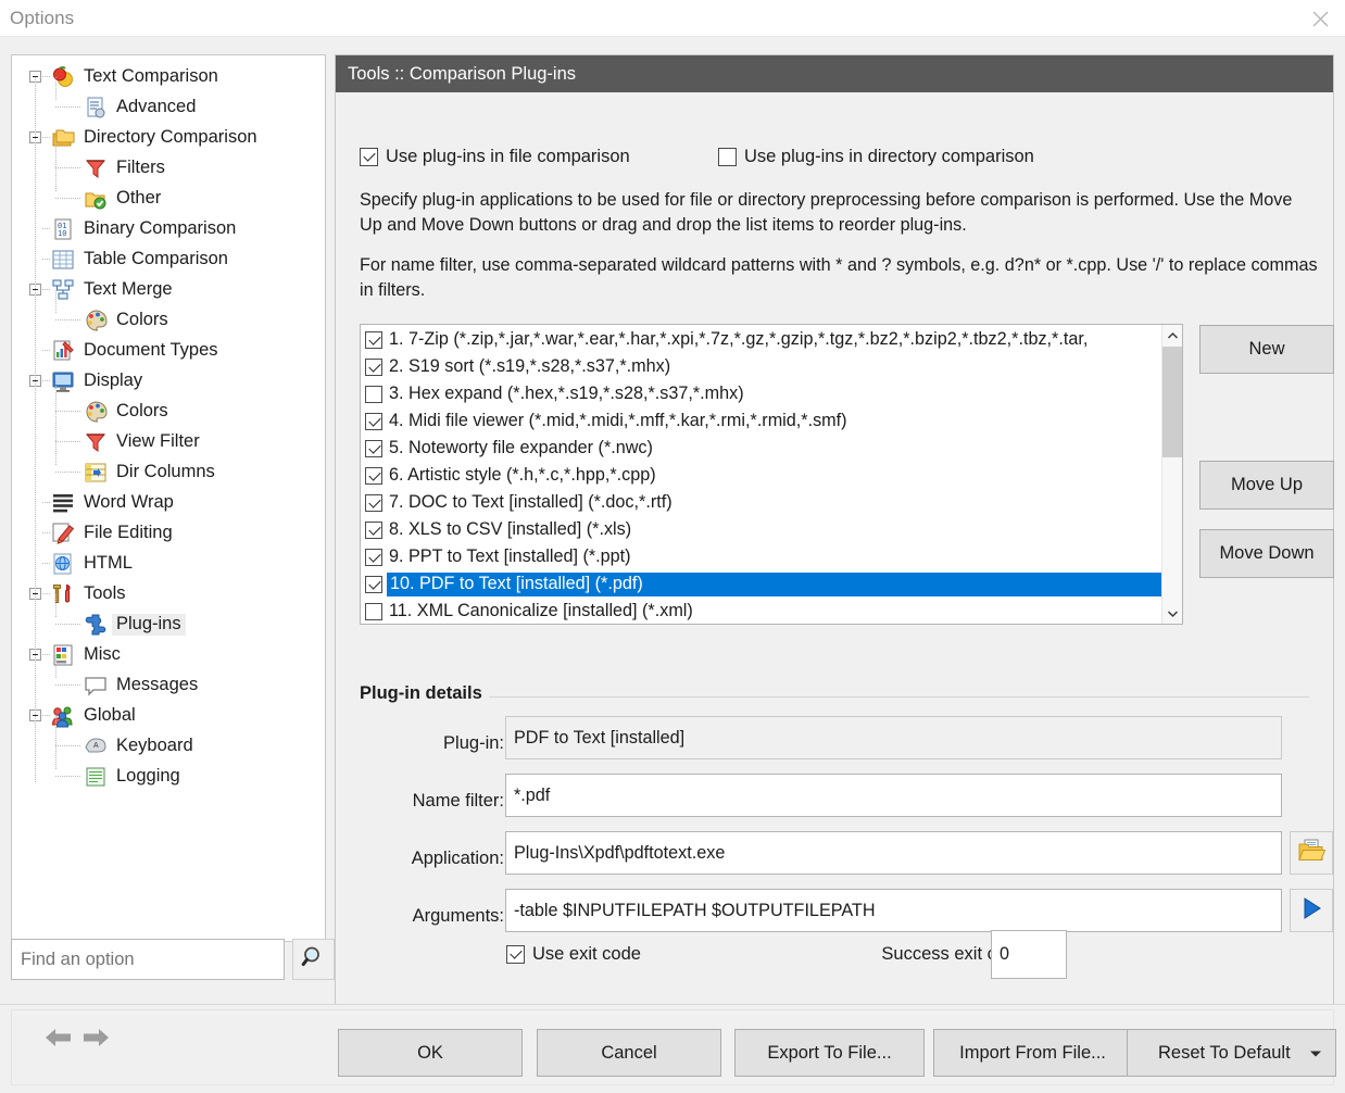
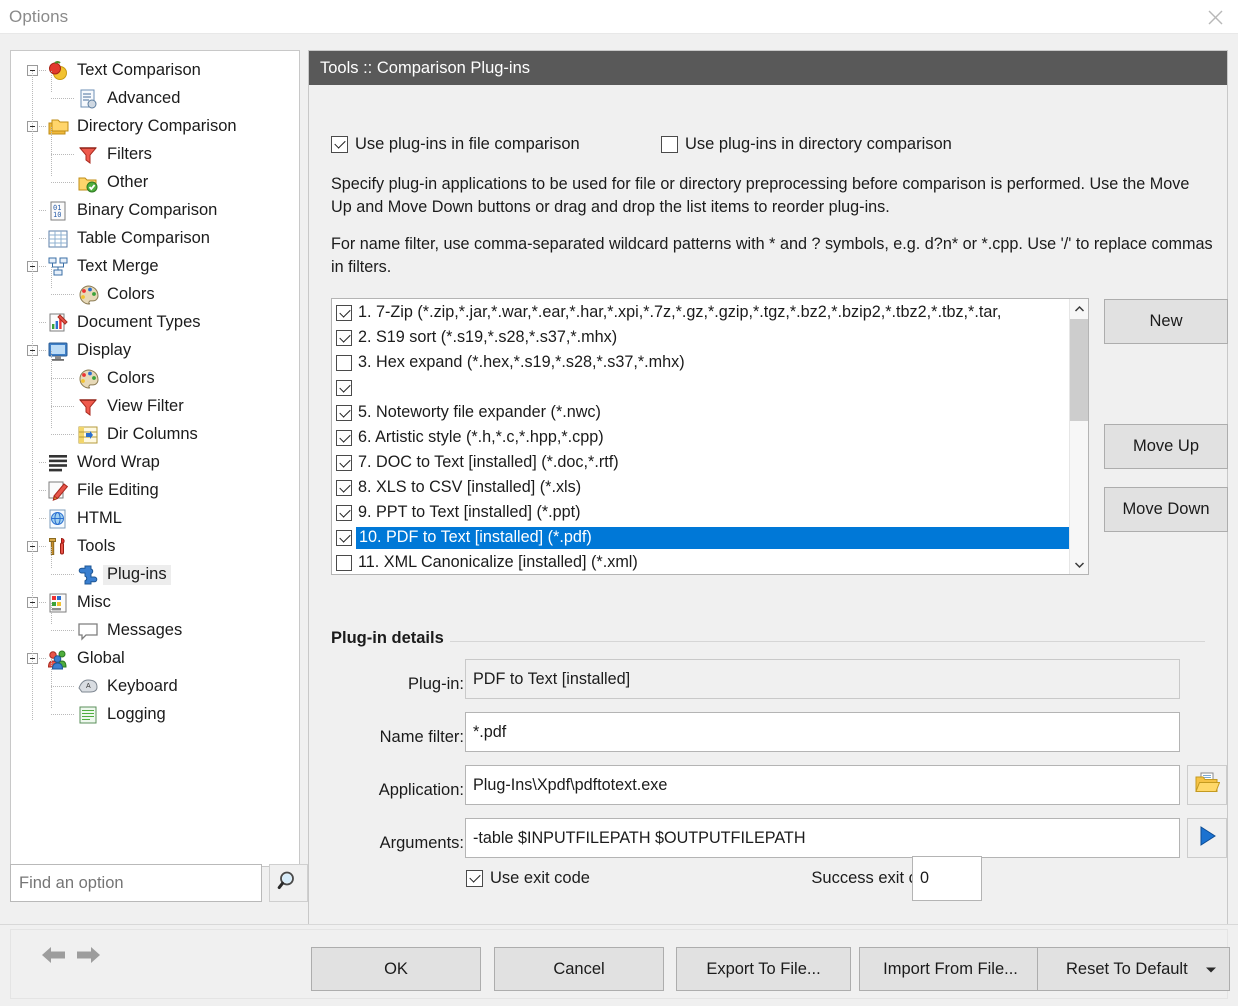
  Options
  Text Comparison
  Advanced
  Directory Comparison
  Filters
  Other
  01
  10
  Binary Comparison
  Table Comparison
  Text Merge
  Colors
  Document Types
  Display
  Colors
  View Filter
  Dir Columns
  Word Wrap
  File Editing
  HTML
  Tools
  Plug-ins
  Misc
  Messages
  Global
  Keyboard
  Logging
  Find an option
  Tools :: Comparison Plug-ins
  Use plug-ins in file comparison
  Use plug-ins in directory comparison
  Specify plug-in applications to be used for file or directory preprocessing before comparison is performed. Use the Move Up and Move Down buttons or drag and drop the list items to reorder plug-ins.
  For name filter, use comma-separated wildcard patterns with * and ? symbols, e.g. d?n* or *.cpp. Use '/' to replace commas in filters.
  1. 7-Zip (*.zip,*.jar,*.war,*.ear,*.har,*.xpi,*.7z,*.gz,*.gzip,*.tgz,*.bz2,*.bzip2,*.tbz2,*.tbz,*.tar,
  2. S19 sort (*.s19,*.s28,*.s37,*.mhx)
  3. Hex expand (*.hex,*.s19,*.s28,*.s37,*.mhx)
- 4. Midi file viewer (*.mid,*.midi,*.mff,*.kar,*.rmi,*.rmid,*.smf)
  5. Noteworty file expander (*.nwc)
  6. Artistic style (*.h,*.c,*.hpp,*.cpp)
  7. DOC to Text [installed] (*.doc,*.rtf)
  8. XLS to CSV [installed] (*.xls)
  9. PPT to Text [installed] (*.ppt)
  10. PDF to Text [installed] (*.pdf)
  11. XML Canonicalize [installed] (*.xml)
  New
  Move Up
  Move Down
  Plug-in details
  Plug-in:
  PDF to Text [installed]
  Name filter:
  *.pdf
  Application:
  Plug-Ins\Xpdf\pdftotext.exe
  Arguments:
  -table $INPUTFILEPATH $OUTPUTFILEPATH
  Use exit code
  0
  OK
  Cancel
  Export To File...
  Import From File...
  Reset To Default
